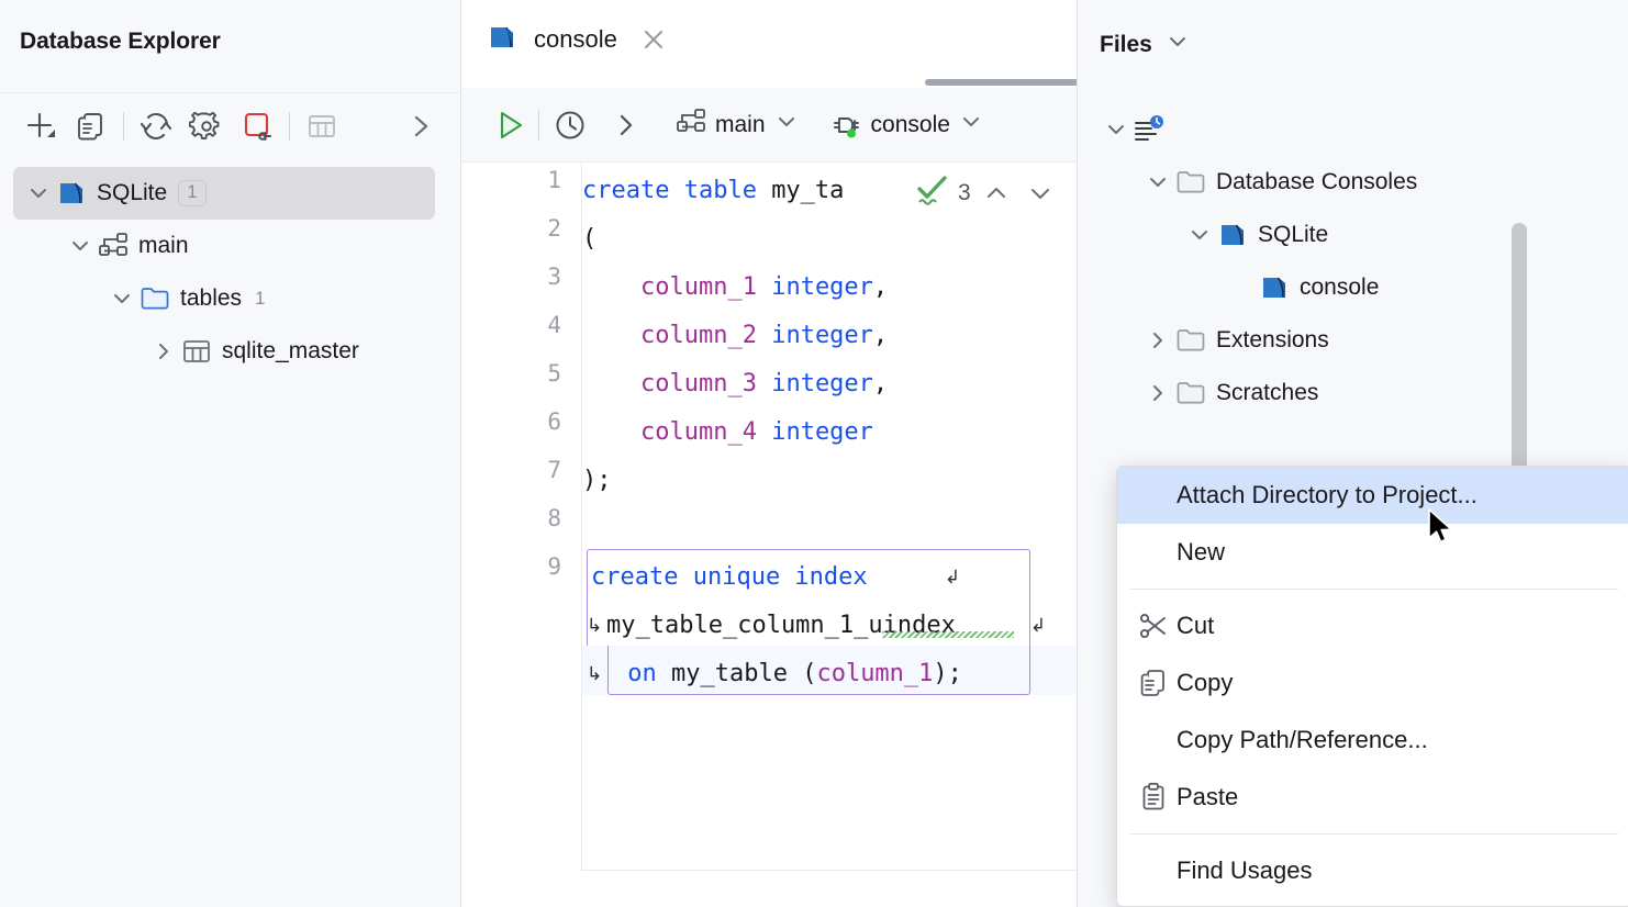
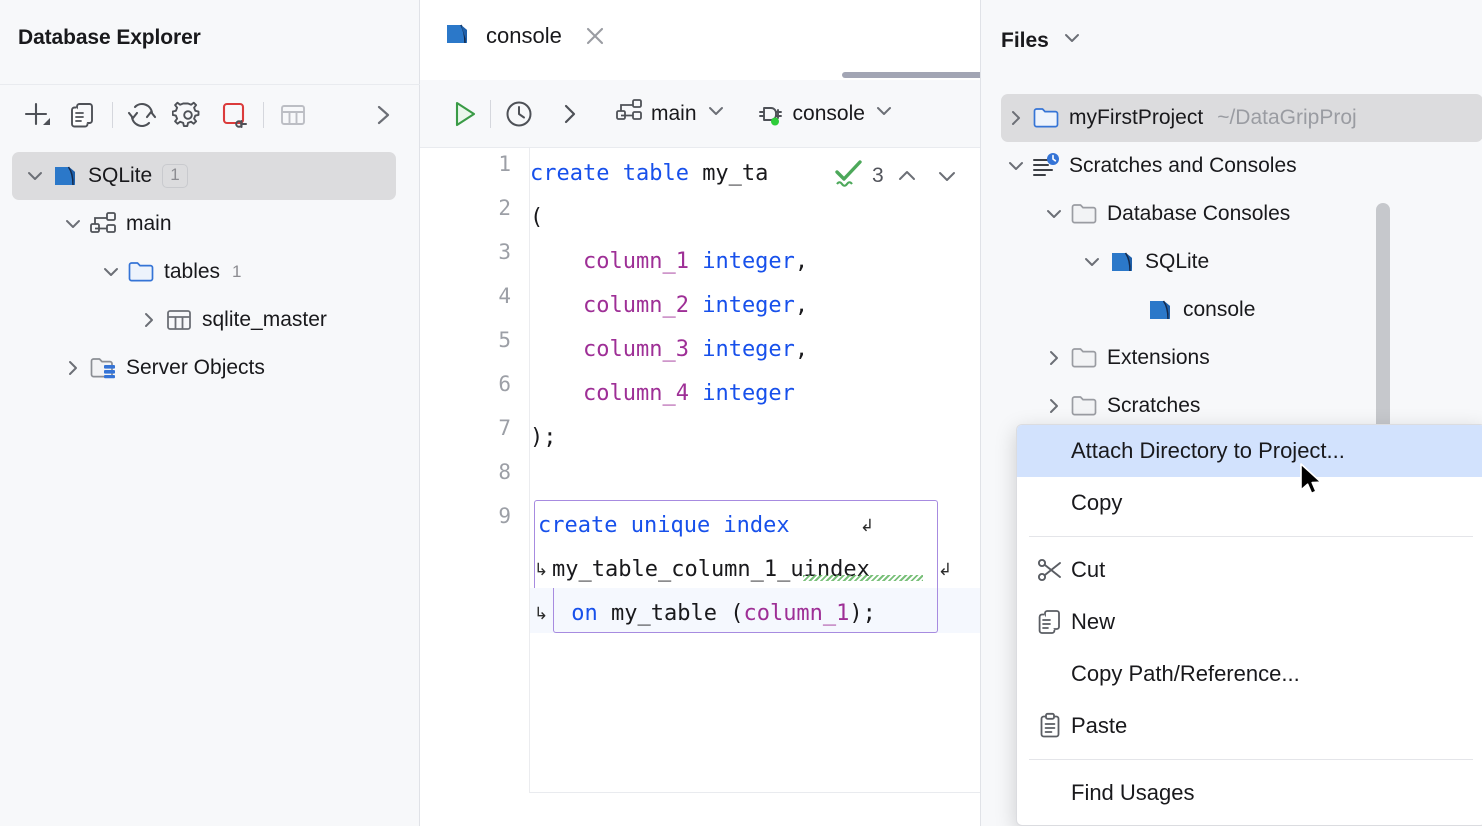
  Database Explorer
  SQLite
  1
  main
  tables
  1
  sqlite_master
+ Server Objects
  console
  main
  console
  1
  2
  3
  4
  5
  6
  7
  8
  9
  create table my_ta
  (
  column_1 integer,
  column_2 integer,
  column_3 integer,
  column_4 integer
  );
  create unique index
  my_table_column_1_uindex
  on my_table (column_1);
  ↲
  ↳
  ↲
  ↳
  3
  Files
+ myFirstProject
+ ~/DataGripProj
+ Scratches and Consoles
  Database Consoles
  SQLite
  console
  Extensions
  Scratches
  Attach Directory to Project...
- New
+ Copy
  Cut
- Copy
+ New
  Copy Path/Reference...
  Paste
  Find Usages
